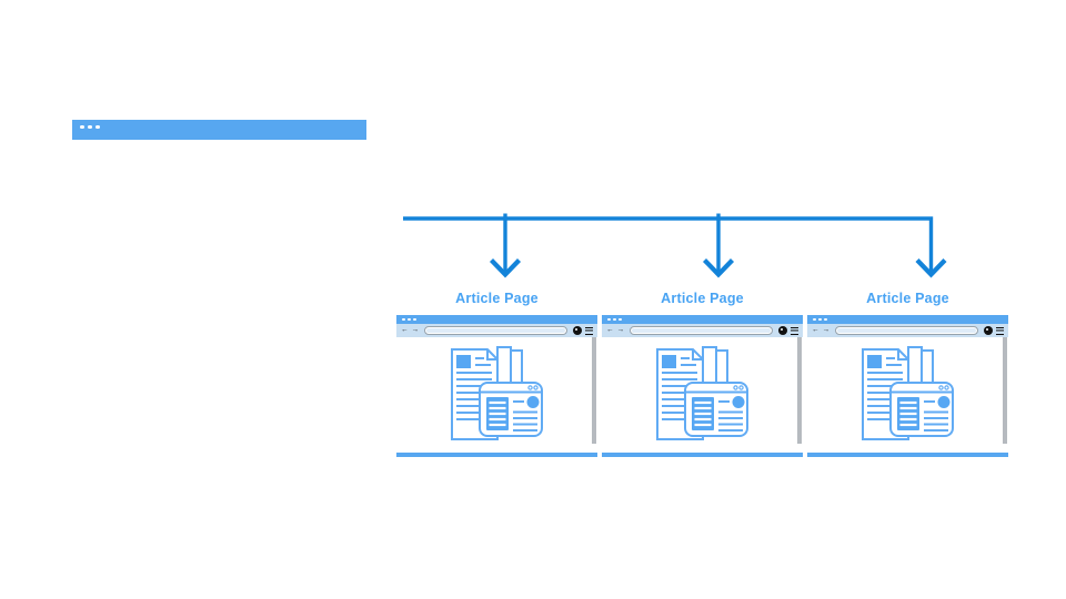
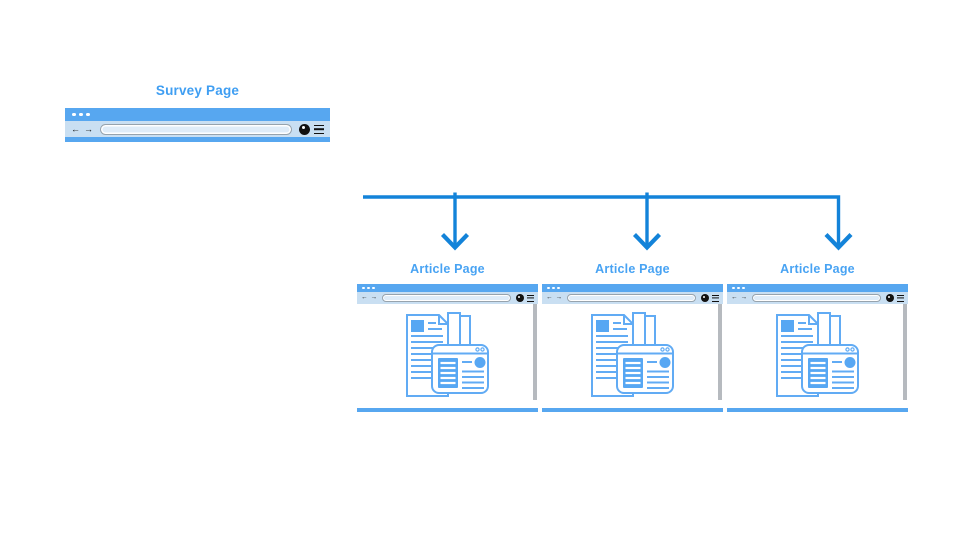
+ Survey Page
+ ←
+ →
  Article Page
  Article Page
  Article Page
